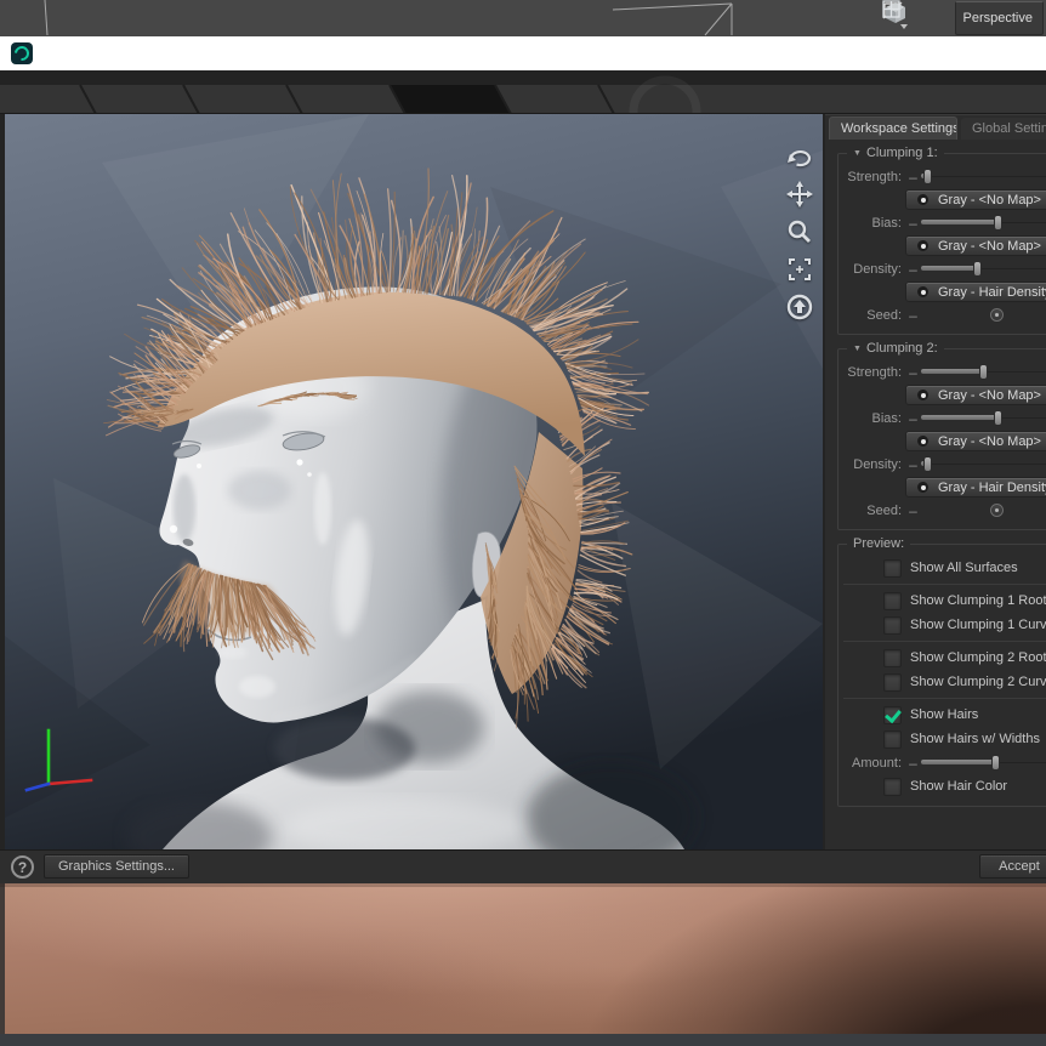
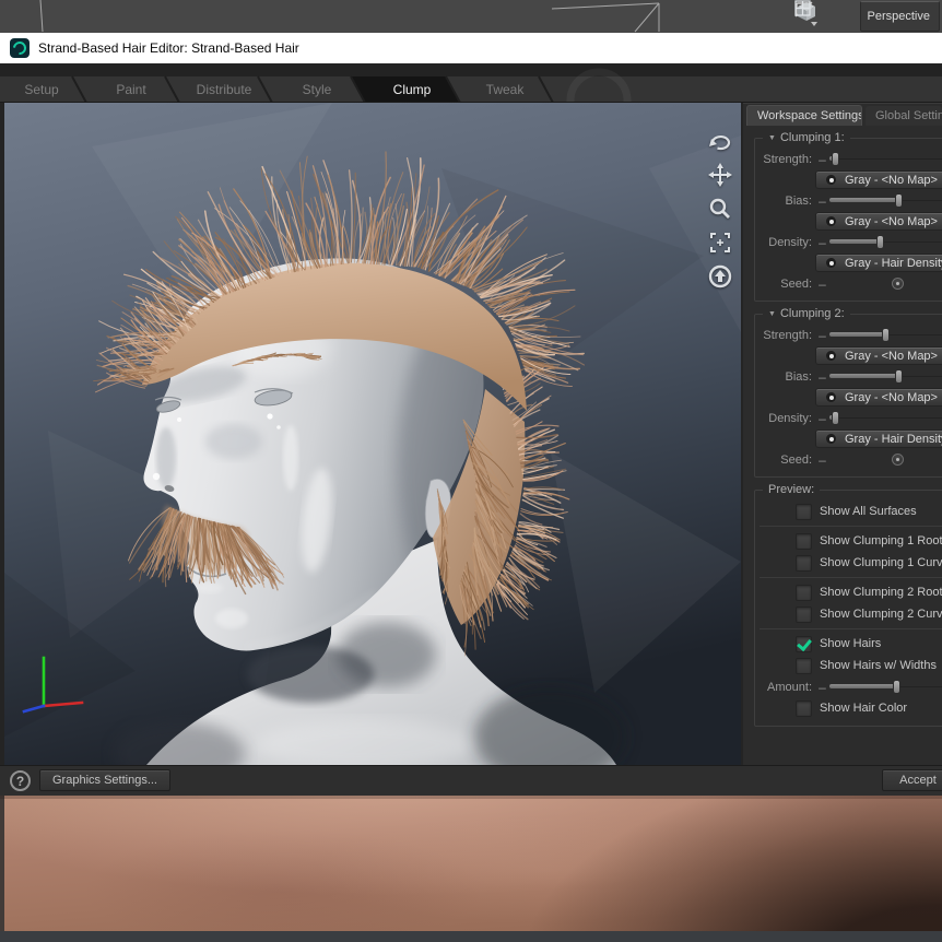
  Perspective
+ Strand-Based Hair Editor: Strand-Based Hair
+ Setup
+ Paint
+ Distribute
+ Style
+ Clump
+ Tweak
  Workspace Settings
  Global Settin
  Clumping 1:
  Strength:
  –
  Gray - <No Map>
  Bias:
  –
  Gray - <No Map>
  Density:
  –
  Gray - Hair Densit
  Seed:
  –
  Clumping 2:
  Strength:
  –
  Gray - <No Map>
  Bias:
  –
  Gray - <No Map>
  Density:
  –
  Gray - Hair Densit
  Seed:
  –
  Preview:
  Show All Surfaces
  Show Clumping 1 Root
  Show Clumping 1 Curv
  Show Clumping 2 Root
  Show Clumping 2 Curv
  Show Hairs
  Show Hairs w/ Widths
  Amount:
  –
  Show Hair Color
  ?
  Graphics Settings...
  Accept
